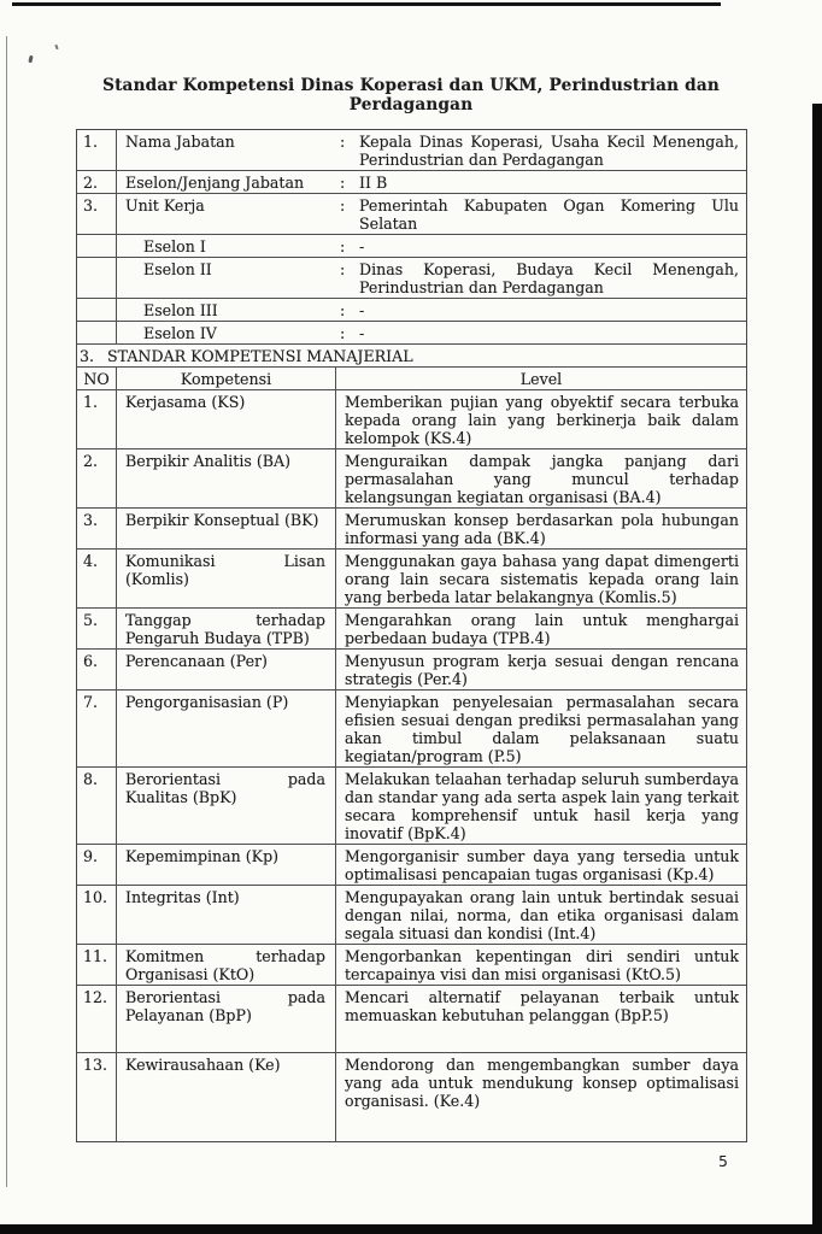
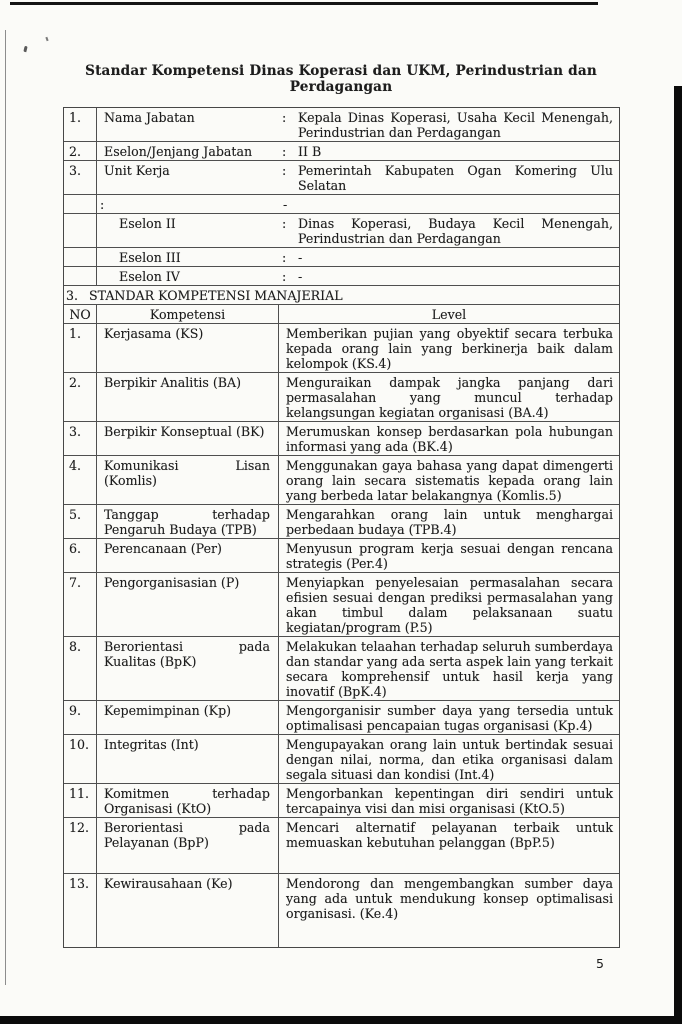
  Standar Kompetensi Dinas Koperasi dan UKM, Perindustrian dan Perdagangan
  1.
  Nama Jabatan
  :
  Kepala Dinas Koperasi, Usaha Kecil Menengah, Perindustrian dan Perdagangan
  2.
  Eselon/Jenjang Jabatan
  :
  II B
  3.
  Unit Kerja
  :
  Pemerintah Kabupaten Ogan Komering Ulu Selatan
- Eselon I
  :
  -
  Eselon II
  :
  Dinas Koperasi, Budaya Kecil Menengah, Perindustrian dan Perdagangan
  Eselon III
  :
  -
  Eselon IV
  :
  -
  3.
  STANDAR KOMPETENSI MANAJERIAL
  NO
  Kompetensi
  Level
  1.
  Kerjasama (KS)
  Memberikan pujian yang obyektif secara terbuka kepada orang lain yang berkinerja baik dalam kelompok (KS.4)
  2.
  Berpikir Analitis (BA)
  Menguraikan dampak jangka panjang dari permasalahan yang muncul terhadap kelangsungan kegiatan organisasi (BA.4)
  3.
  Berpikir Konseptual (BK)
  Merumuskan konsep berdasarkan pola hubungan informasi yang ada (BK.4)
  4.
  Komunikasi Lisan (Komlis)
  Menggunakan gaya bahasa yang dapat dimengerti orang lain secara sistematis kepada orang lain yang berbeda latar belakangnya (Komlis.5)
  5.
  Tanggap terhadap Pengaruh Budaya (TPB)
  Mengarahkan orang lain untuk menghargai perbedaan budaya (TPB.4)
  6.
  Perencanaan (Per)
  Menyusun program kerja sesuai dengan rencana strategis (Per.4)
  7.
  Pengorganisasian (P)
  Menyiapkan penyelesaian permasalahan secara efisien sesuai dengan prediksi permasalahan yang akan timbul dalam pelaksanaan suatu kegiatan/program (P.5)
  8.
  Berorientasi pada Kualitas (BpK)
  Melakukan telaahan terhadap seluruh sumberdaya dan standar yang ada serta aspek lain yang terkait secara komprehensif untuk hasil kerja yang inovatif (BpK.4)
  9.
  Kepemimpinan (Kp)
  Mengorganisir sumber daya yang tersedia untuk optimalisasi pencapaian tugas organisasi (Kp.4)
  10.
  Integritas (Int)
  Mengupayakan orang lain untuk bertindak sesuai dengan nilai, norma, dan etika organisasi dalam segala situasi dan kondisi (Int.4)
  11.
  Komitmen terhadap Organisasi (KtO)
  Mengorbankan kepentingan diri sendiri untuk tercapainya visi dan misi organisasi (KtO.5)
  12.
  Berorientasi pada Pelayanan (BpP)
  Mencari alternatif pelayanan terbaik untuk memuaskan kebutuhan pelanggan (BpP.5)
  13.
  Kewirausahaan (Ke)
  Mendorong dan mengembangkan sumber daya yang ada untuk mendukung konsep optimalisasi organisasi. (Ke.4)
  5
